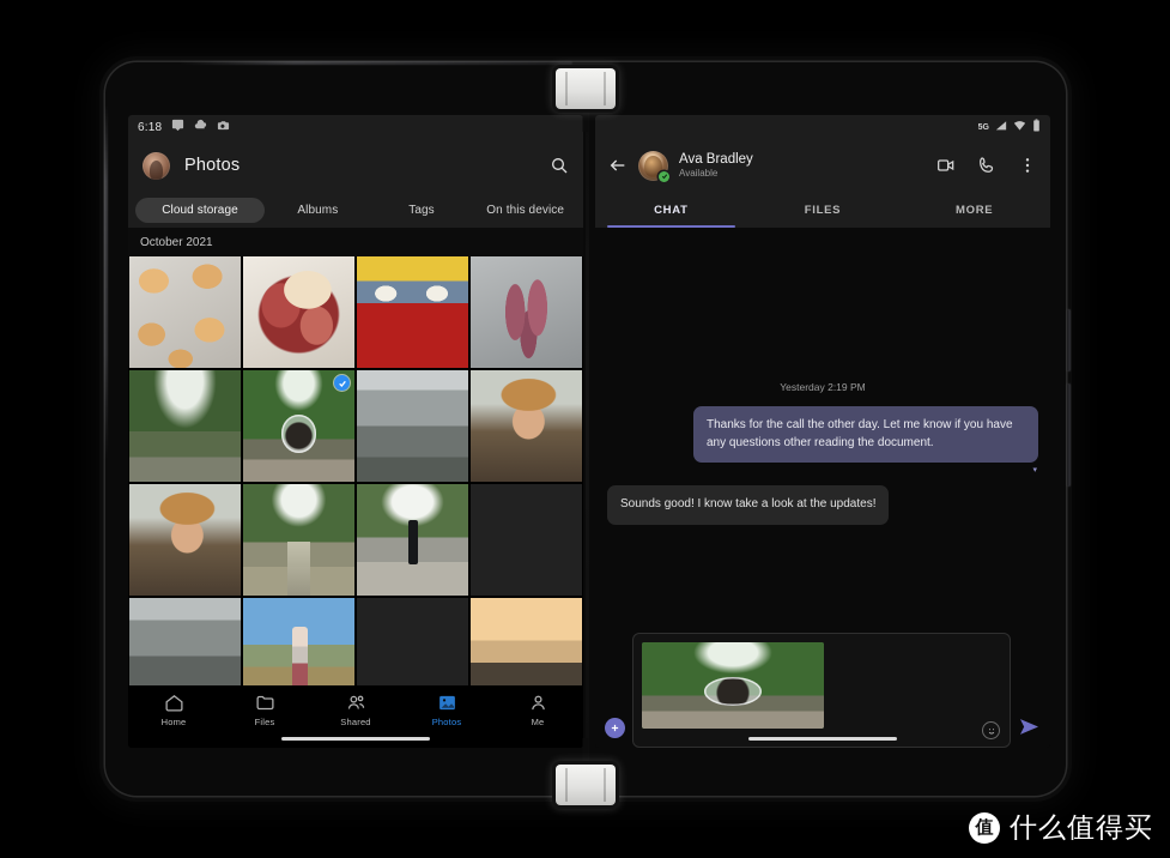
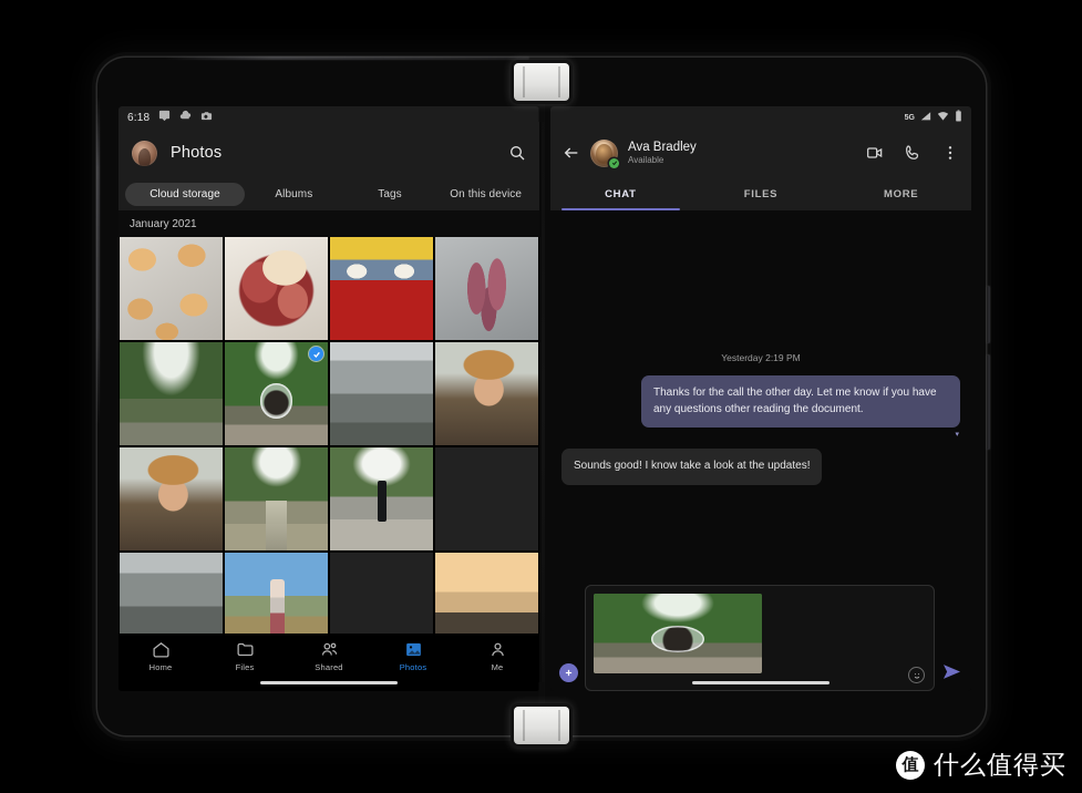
  6:18
  Photos
  Cloud storage
  Albums
  Tags
  On this device
- October 2021
+ January 2021
  Home
  Files
  Shared
  Photos
  Me
  Ava Bradley
  Available
  CHAT
  FILES
  MORE
  Yesterday 2:19 PM
  Thanks for the call the other day. Let me know if you have any questions other reading the document.
  Sounds good! I know take a look at the updates!
  值
  什么值得买
